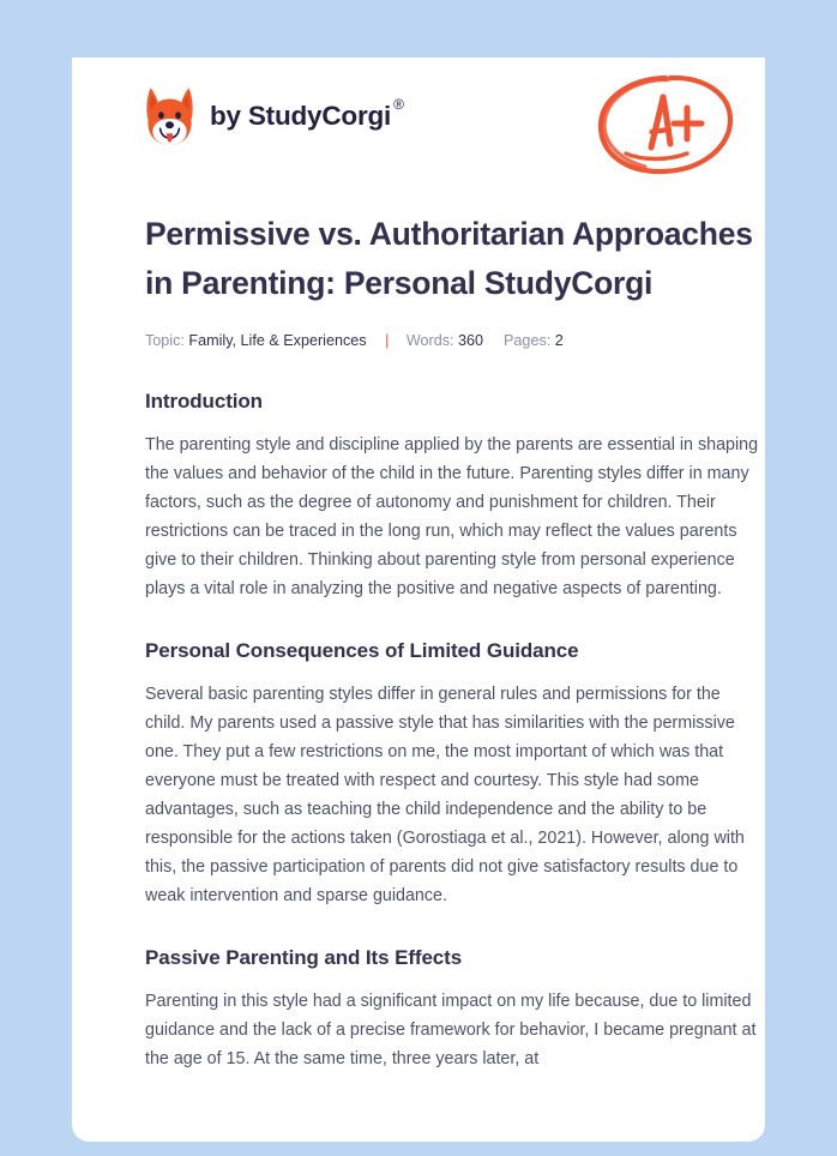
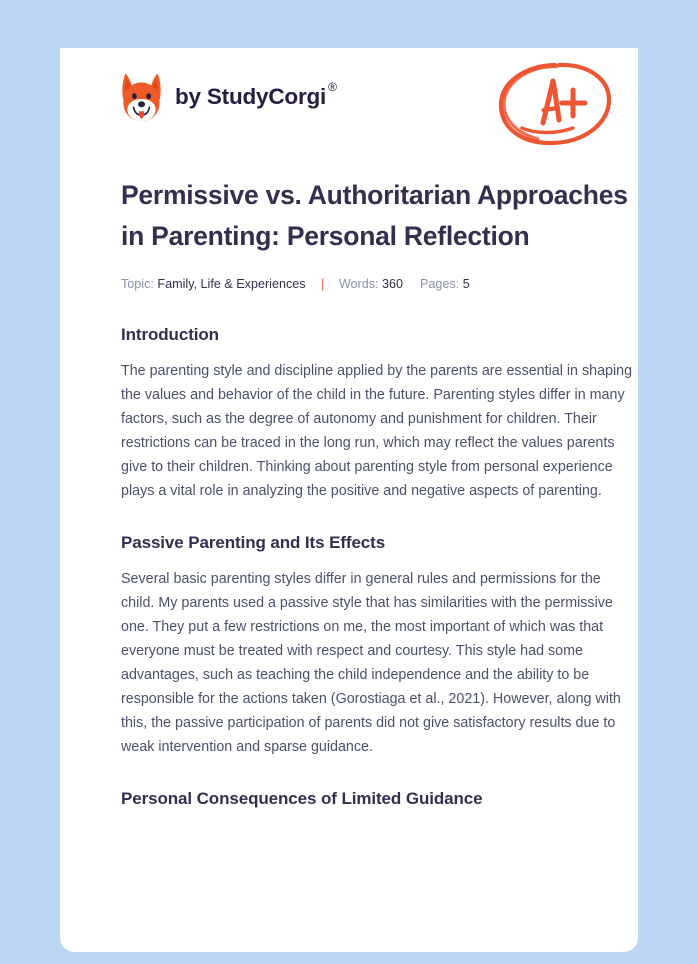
  by
  StudyCorgi
  ®
- Permissive vs. Authoritarian Approaches in Parenting: Personal StudyCorgi
+ Permissive vs. Authoritarian Approaches in Parenting: Personal Reflection
- Topic: Family, Life & Experiences | Words: 360 Pages: 2
+ Topic: Family, Life & Experiences | Words: 360 Pages: 5
  Introduction
  The parenting style and discipline applied by the parents are essential in shaping the values and behavior of the child in the future. Parenting styles differ in many factors, such as the degree of autonomy and punishment for children. Their restrictions can be traced in the long run, which may reflect the values parents give to their children. Thinking about parenting style from personal experience plays a vital role in analyzing the positive and negative aspects of parenting.
- Personal Consequences of Limited Guidance
+ Passive Parenting and Its Effects
  Several basic parenting styles differ in general rules and permissions for the child. My parents used a passive style that has similarities with the permissive one. They put a few restrictions on me, the most important of which was that everyone must be treated with respect and courtesy. This style had some advantages, such as teaching the child independence and the ability to be responsible for the actions taken (Gorostiaga et al., 2021). However, along with this, the passive participation of parents did not give satisfactory results due to weak intervention and sparse guidance.
- Passive Parenting and Its Effects
+ Personal Consequences of Limited Guidance
- Parenting in this style had a significant impact on my life because, due to limited guidance and the lack of a precise framework for behavior, I became pregnant at the age of 15. At the same time, three years later, at
